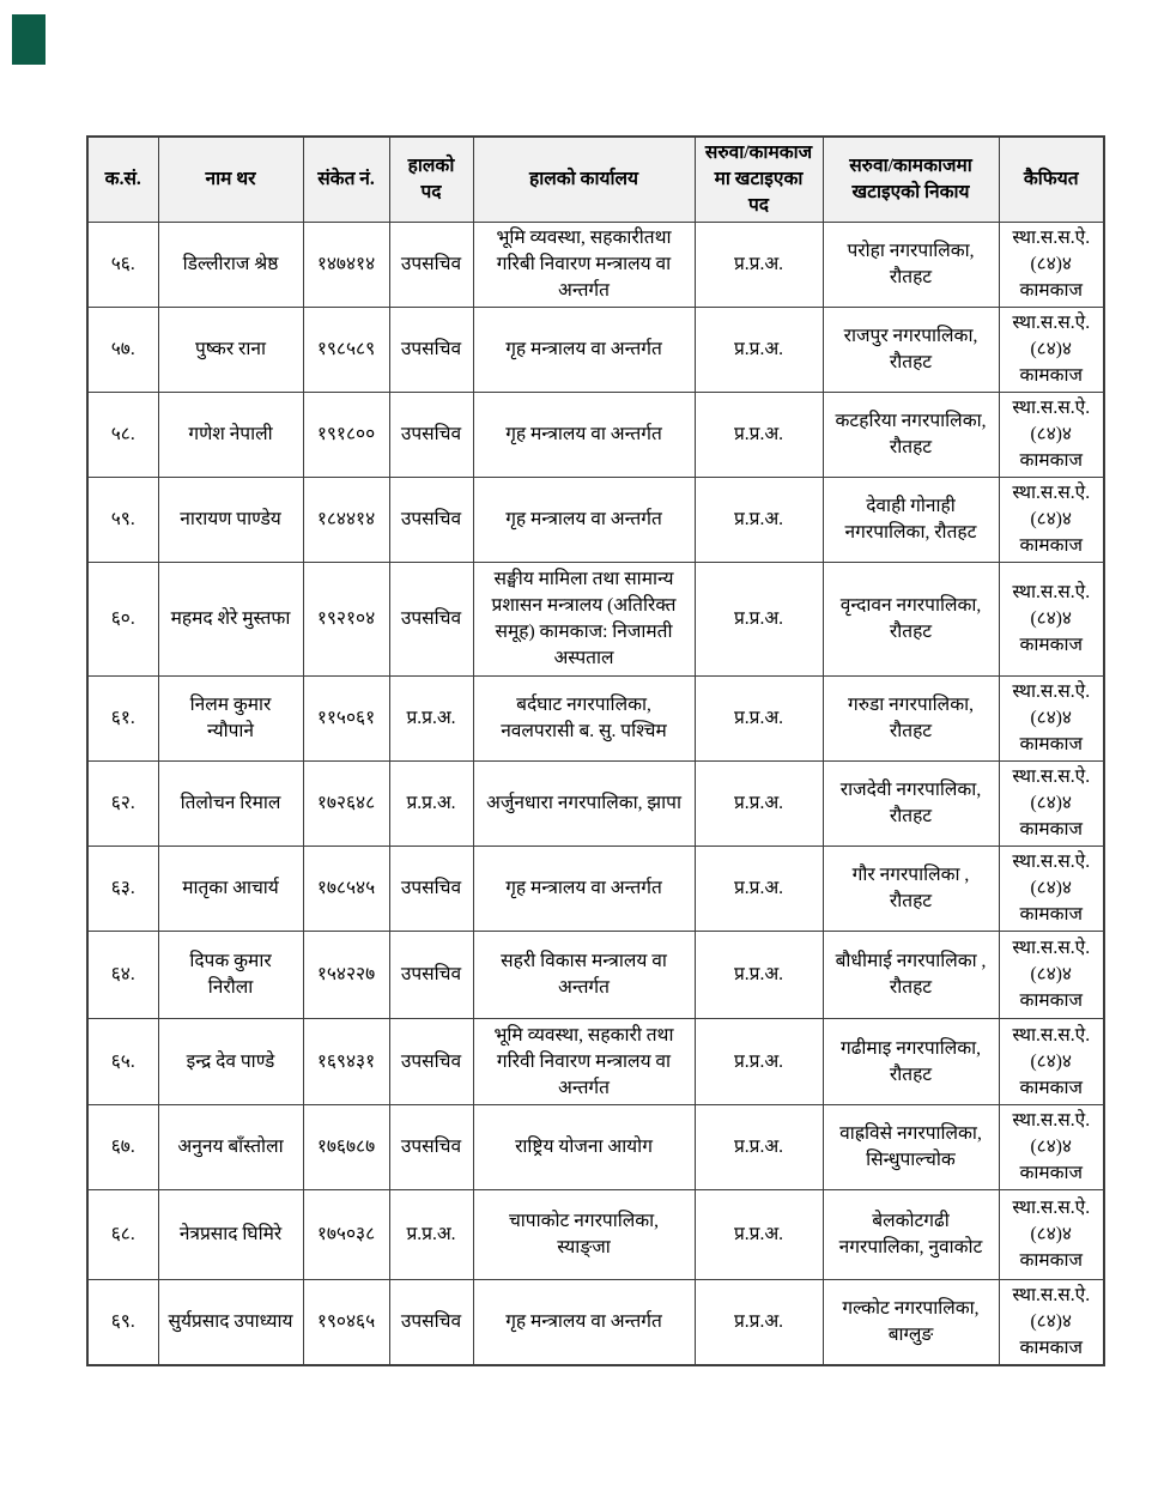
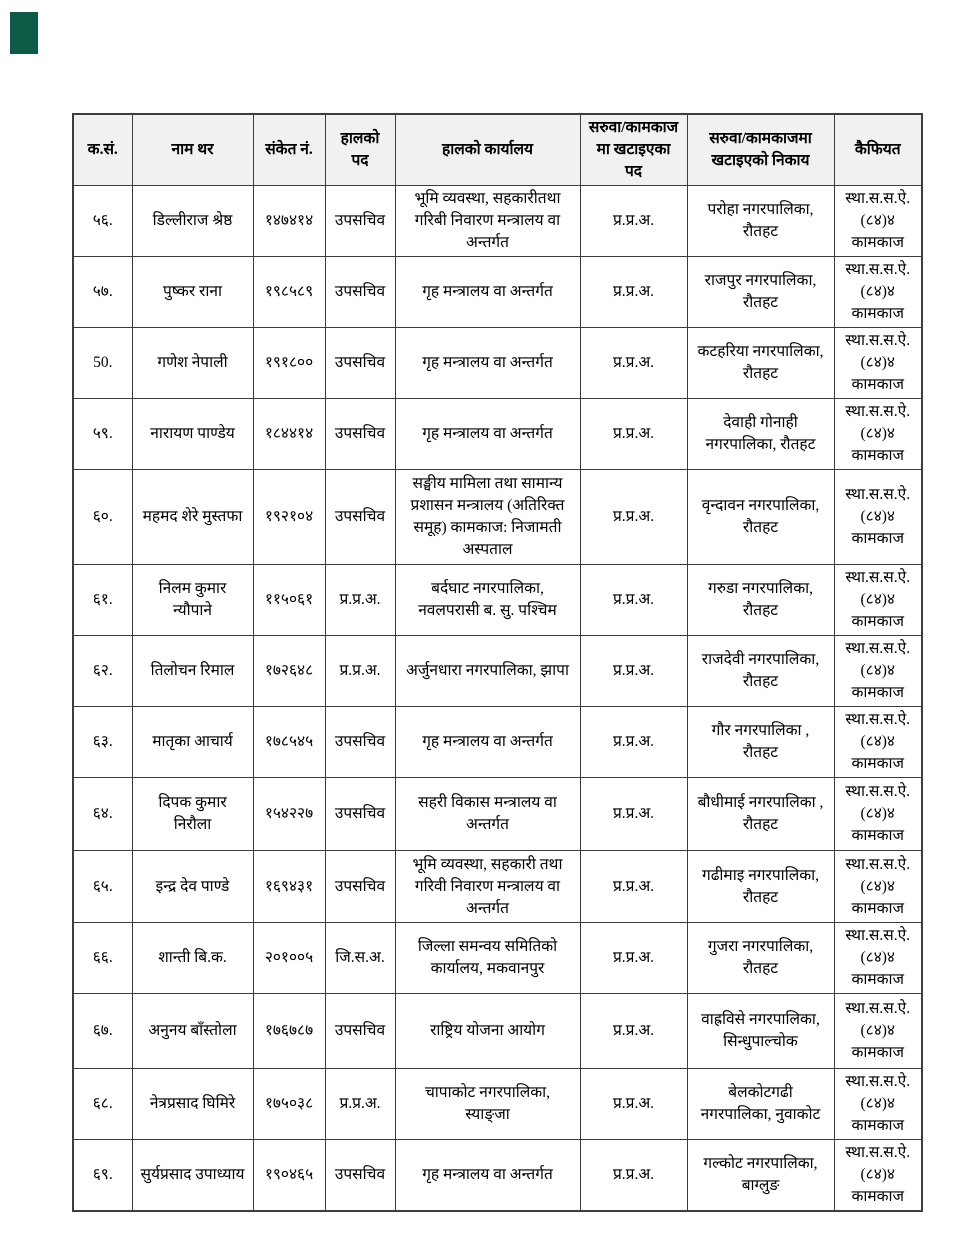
  क.सं.	नाम थर	संकेत नं.	हालको पद	हालको कार्यालय	सरुवा/कामकाज मा खटाइएका पद	सरुवा/कामकाजमा खटाइएको निकाय	कैफियत
  ५६.	डिल्लीराज श्रेष्ठ	१४७४१४	उपसचिव	भूमि व्यवस्था, सहकारीतथा गरिबी निवारण मन्त्रालय वा अन्तर्गत	प्र.प्र.अ.	परोहा नगरपालिका, रौतहट	स्था.स.स.ऐ. (८४)४ कामकाज
  ५७.	पुष्कर राना	१९८५८९	उपसचिव	गृह मन्त्रालय वा अन्तर्गत	प्र.प्र.अ.	राजपुर नगरपालिका, रौतहट	स्था.स.स.ऐ. (८४)४ कामकाज
- ५८.	गणेश नेपाली	१९१८००	उपसचिव	गृह मन्त्रालय वा अन्तर्गत	प्र.प्र.अ.	कटहरिया नगरपालिका, रौतहट	स्था.स.स.ऐ. (८४)४ कामकाज
+ 50.	गणेश नेपाली	१९१८००	उपसचिव	गृह मन्त्रालय वा अन्तर्गत	प्र.प्र.अ.	कटहरिया नगरपालिका, रौतहट	स्था.स.स.ऐ. (८४)४ कामकाज
  ५९.	नारायण पाण्डेय	१८४४१४	उपसचिव	गृह मन्त्रालय वा अन्तर्गत	प्र.प्र.अ.	देवाही गोनाही नगरपालिका, रौतहट	स्था.स.स.ऐ. (८४)४ कामकाज
  ६०.	महमद शेरे मुस्तफा	१९२१०४	उपसचिव	सङ्घीय मामिला तथा सामान्य प्रशासन मन्त्रालय (अतिरिक्त समूह) कामकाज: निजामती अस्पताल	प्र.प्र.अ.	वृन्दावन नगरपालिका, रौतहट	स्था.स.स.ऐ. (८४)४ कामकाज
  ६१.	निलम कुमार न्यौपाने	११५०६१	प्र.प्र.अ.	बर्दघाट नगरपालिका, नवलपरासी ब. सु. पश्चिम	प्र.प्र.अ.	गरुडा नगरपालिका, रौतहट	स्था.स.स.ऐ. (८४)४ कामकाज
  ६२.	तिलोचन रिमाल	१७२६४८	प्र.प्र.अ.	अर्जुनधारा नगरपालिका, झापा	प्र.प्र.अ.	राजदेवी नगरपालिका, रौतहट	स्था.स.स.ऐ. (८४)४ कामकाज
  ६३.	मातृका आचार्य	१७८५४५	उपसचिव	गृह मन्त्रालय वा अन्तर्गत	प्र.प्र.अ.	गौर नगरपालिका , रौतहट	स्था.स.स.ऐ. (८४)४ कामकाज
  ६४.	दिपक कुमार निरौला	१५४२२७	उपसचिव	सहरी विकास मन्त्रालय वा अन्तर्गत	प्र.प्र.अ.	बौधीमाई नगरपालिका , रौतहट	स्था.स.स.ऐ. (८४)४ कामकाज
  ६५.	इन्द्र देव पाण्डे	१६९४३१	उपसचिव	भूमि व्यवस्था, सहकारी तथा गरिवी निवारण मन्त्रालय वा अन्तर्गत	प्र.प्र.अ.	गढीमाइ नगरपालिका, रौतहट	स्था.स.स.ऐ. (८४)४ कामकाज
+ ६६.	शान्ती बि.क.	२०१००५	जि.स.अ.	जिल्ला समन्वय समितिको कार्यालय, मकवानपुर	प्र.प्र.अ.	गुजरा नगरपालिका, रौतहट	स्था.स.स.ऐ. (८४)४ कामकाज
  ६७.	अनुनय बाँस्तोला	१७६७८७	उपसचिव	राष्ट्रिय योजना आयोग	प्र.प्र.अ.	वाह्रविसे नगरपालिका, सिन्धुपाल्चोक	स्था.स.स.ऐ. (८४)४ कामकाज
  ६८.	नेत्रप्रसाद घिमिरे	१७५०३८	प्र.प्र.अ.	चापाकोट नगरपालिका, स्याङ्जा	प्र.प्र.अ.	बेलकोटगढी नगरपालिका, नुवाकोट	स्था.स.स.ऐ. (८४)४ कामकाज
  ६९.	सुर्यप्रसाद उपाध्याय	१९०४६५	उपसचिव	गृह मन्त्रालय वा अन्तर्गत	प्र.प्र.अ.	गल्कोट नगरपालिका, बाग्लुङ	स्था.स.स.ऐ. (८४)४ कामकाज
